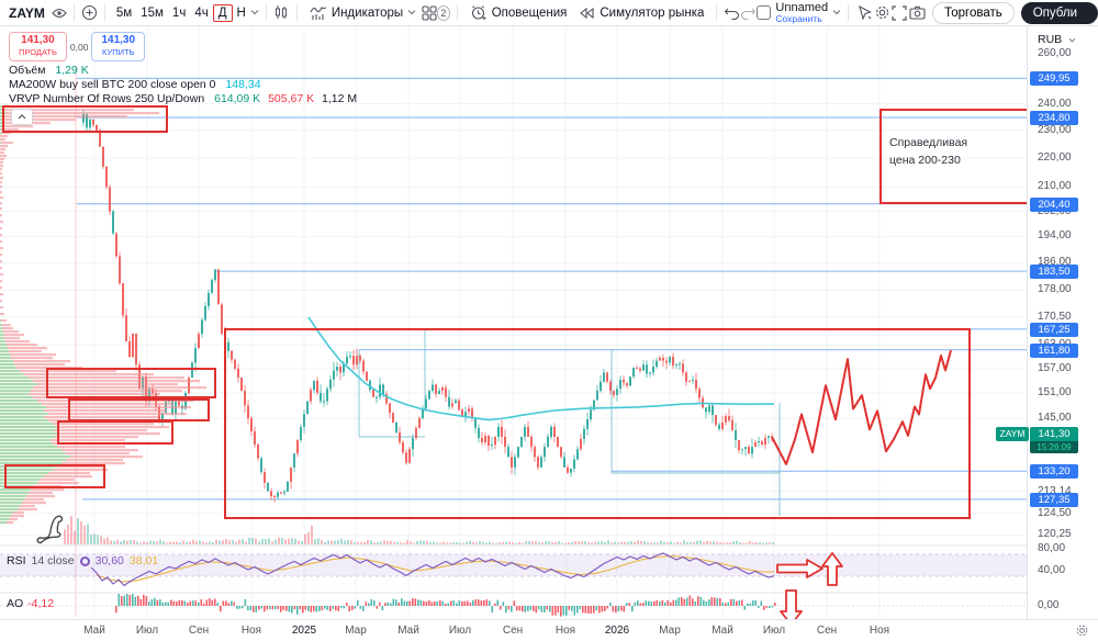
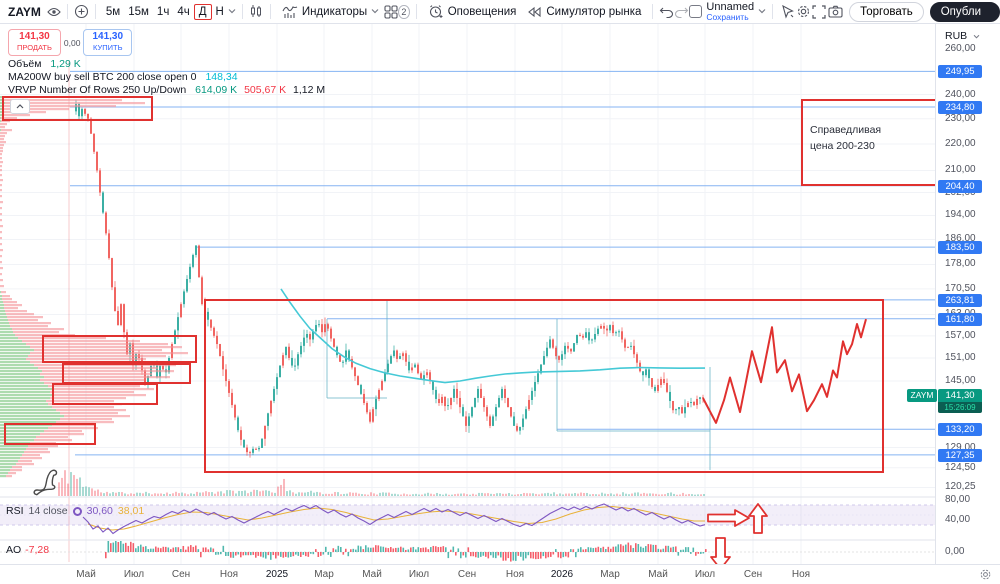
  ZAYM
  5м 15м 1ч 4ч Д Н
  Индикаторы
  2
  Оповещения
  Симулятор рынка
  Unnamed
  Сохранить
  Торговать
  Опубли
  141,30
  ПРОДАТЬ
  0,00
  141,30
  КУПИТЬ
  Объём 1,29 K
  MA200W buy sell BTC 200 close open 0 148,34
  VRVP Number Of Rows 250 Up/Down 614,09 K 505,67 K 1,12 M
  Справедливая
  цена 200-230
  RSI
  14 close
  30,60
  38,01
  AO
- -4,12
+ -7,28
  RUB
  260,00
  240,00
  230,00
  220,00
  210,00
  194,00
  186,00
  178,00
  170,50
  157,00
  151,00
  145,00
- 213,14
+ 129,00
  124,50
  120,25
  80,00
  40,00
  0,00
  249,95
  234,80
  204,40
  183,50
- 167,25
+ 263,81
  161,80
  133,20
  127,35
  ZAYM
  141,30
  15:26:09
  Май
  Июл
  Сен
  Ноя
  2025
  Мар
  Май
  Июл
  Сен
  Ноя
  2026
  Мар
  Май
  Июл
  Сен
  Ноя
